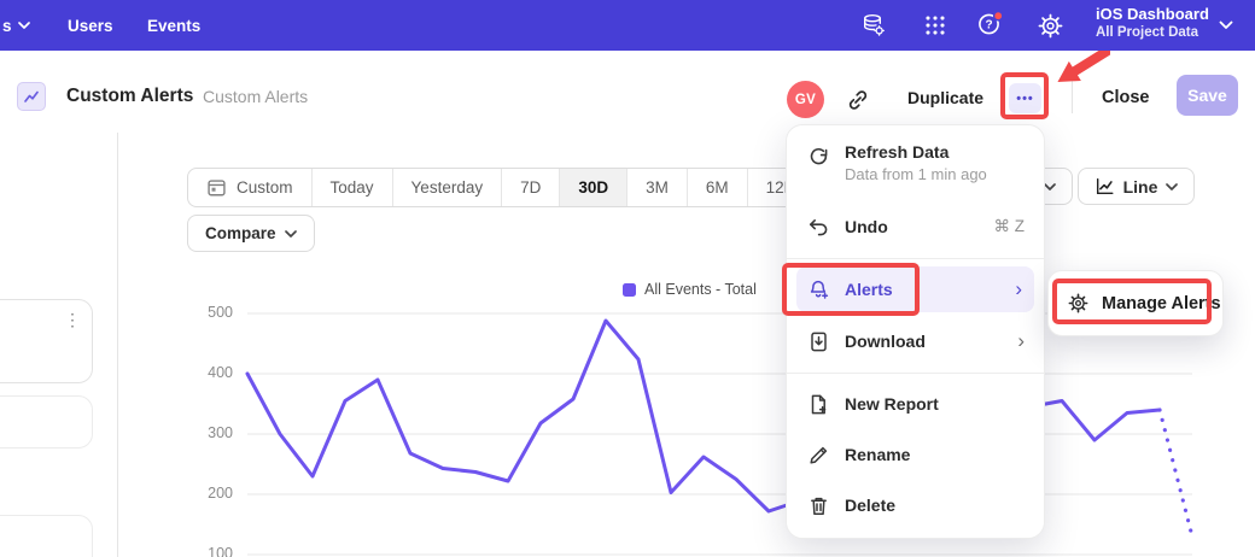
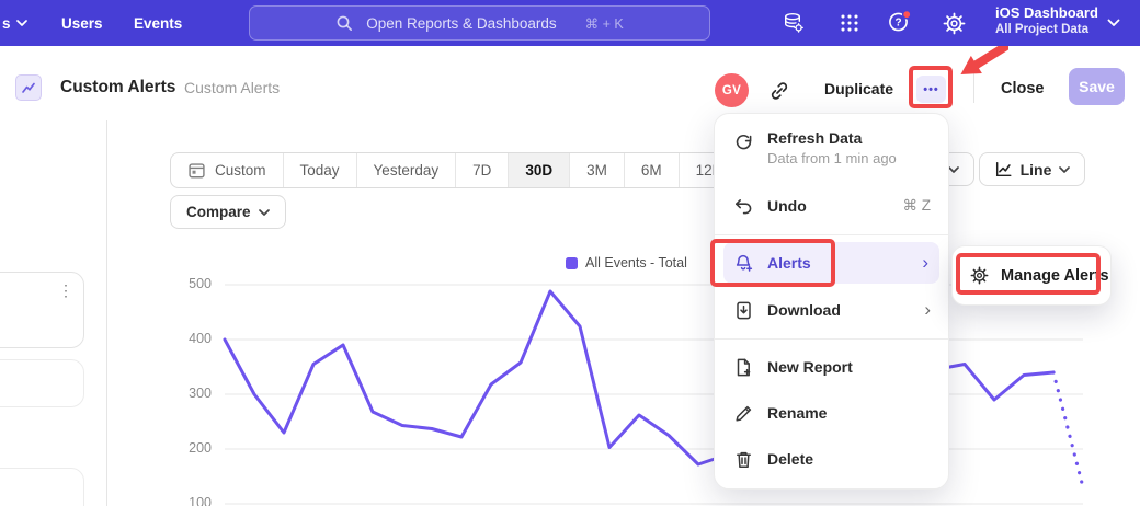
  500
  400
  300
  200
  100
  All Events - Total
  s
  Users
  Events
+ Open Reports & Dashboards
+ ⌘ + K
  ?
  iOS Dashboard
  All Project Data
  Custom Alerts
  Custom Alerts
  GV
  Duplicate
  •••
  Close
  Save
  ⋮
  Custom
  Today
  Yesterday
  7D
  30D
  3M
  6M
  Compare
  Line
  Refresh Data
  Data from 1 min ago
  Undo
  ⌘ Z
  Alerts
  ›
  Download
  ›
  New Report
  Rename
  Delete
  Manage Alerts
